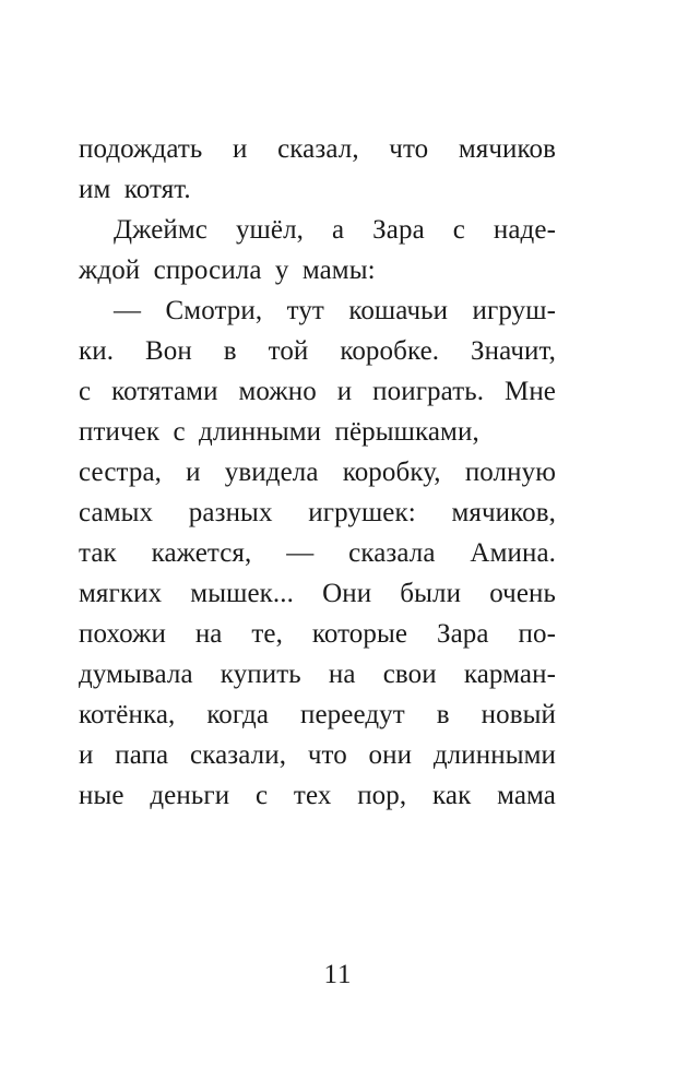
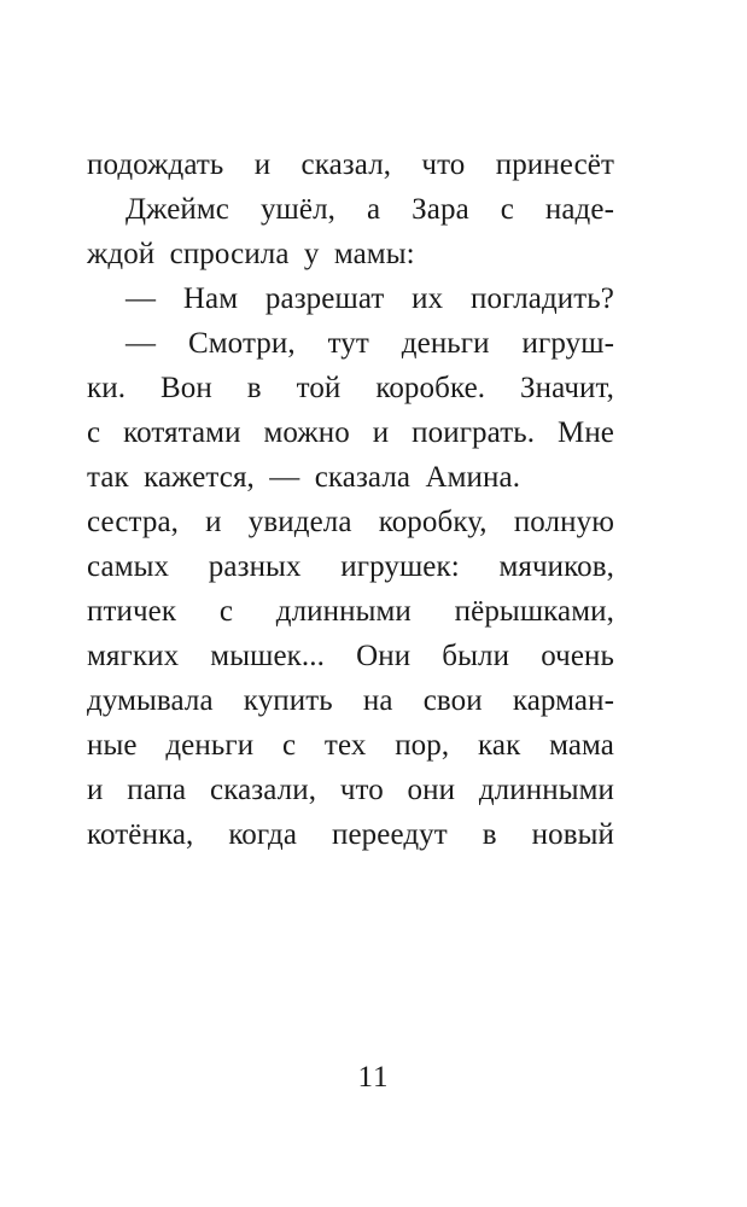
- подождать и сказал, что мячиков
+ подождать и сказал, что принесёт
- им котят.
  Джеймс ушёл, а Зара с наде-
  ждой спросила у мамы:
+ — Нам разрешат их погладить?
- — Смотри, тут кошачьи игруш-
+ — Смотри, тут деньги игруш-
  ки. Вон в той коробке. Значит,
  с котятами можно и поиграть. Мне
- птичек с длинными пёрышками,
+ так кажется, — сказала Амина.
  сестра, и увидела коробку, полную
  самых разных игрушек: мячиков,
- так кажется, — сказала Амина.
+ птичек с длинными пёрышками,
  мягких мышек... Они были очень
- похожи на те, которые Зара по-
  думывала купить на свои карман-
- котёнка, когда переедут в новый
+ ные деньги с тех пор, как мама
  и папа сказали, что они длинными
- ные деньги с тех пор, как мама
+ котёнка, когда переедут в новый
  11
